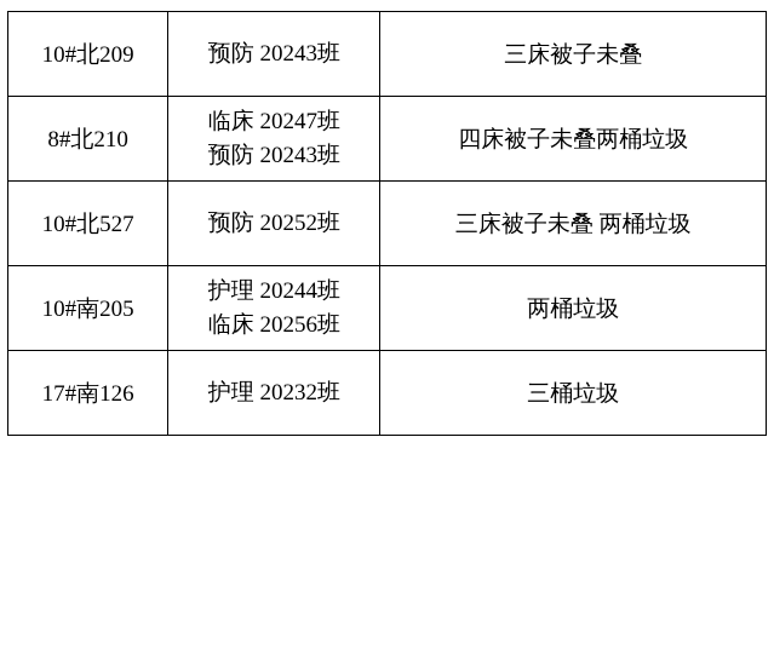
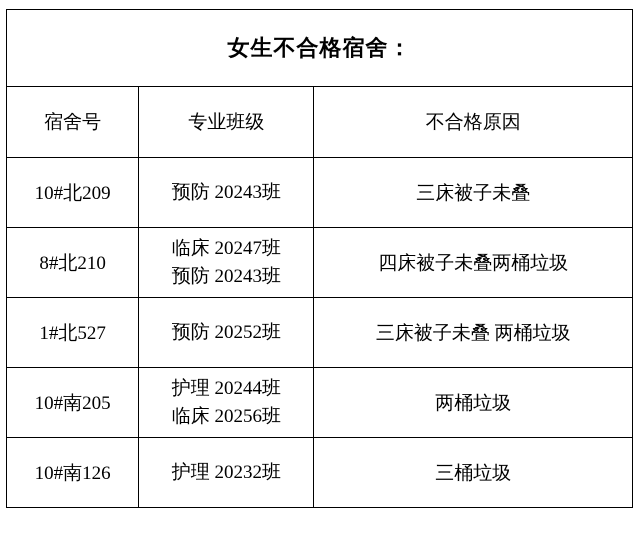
+ 女生不合格宿舍：
+ 宿舍号	专业班级	不合格原因
  10#北209	预防 20243班	三床被子未叠
  8#北210	临床 20247班 预防 20243班	四床被子未叠两桶垃圾
- 10#北527	预防 20252班	三床被子未叠 两桶垃圾
+ 1#北527	预防 20252班	三床被子未叠 两桶垃圾
  10#南205	护理 20244班 临床 20256班	两桶垃圾
- 17#南126	护理 20232班	三桶垃圾
+ 10#南126	护理 20232班	三桶垃圾
